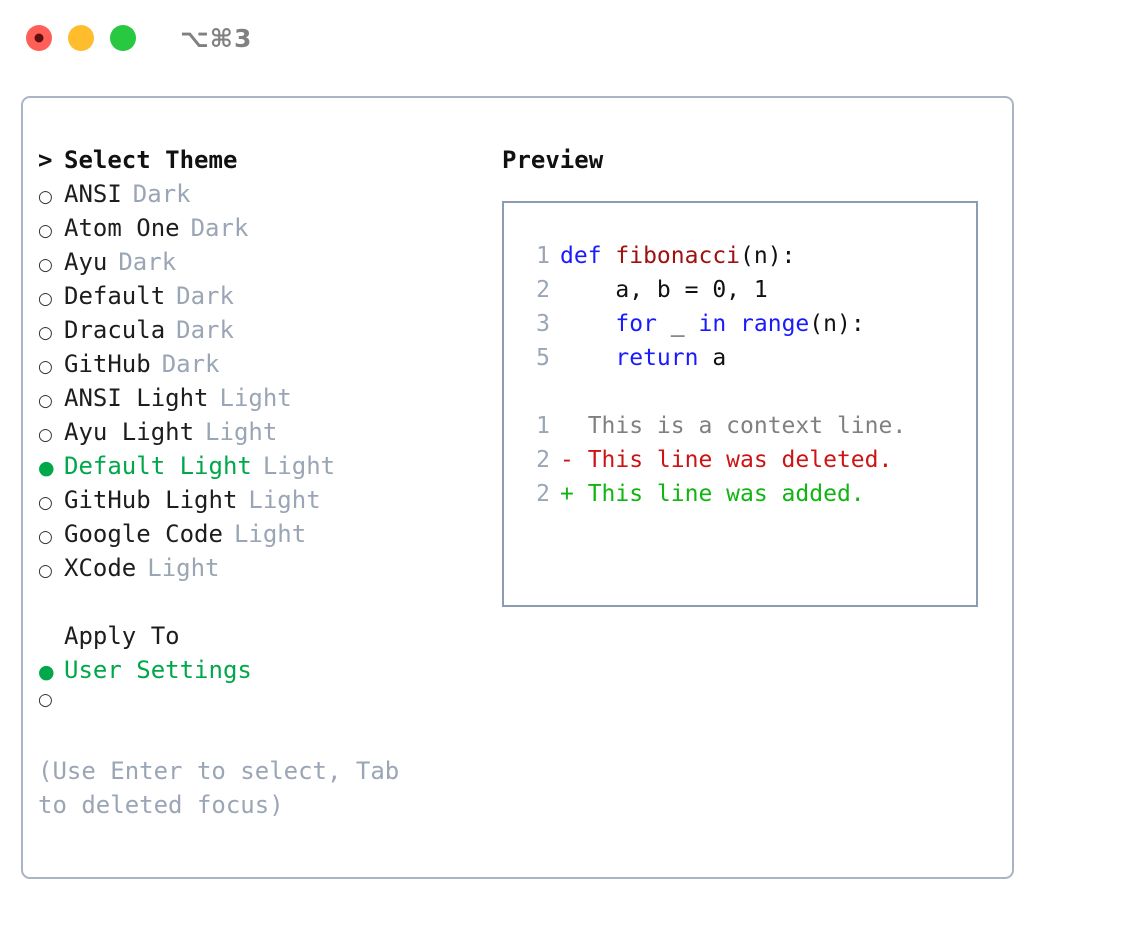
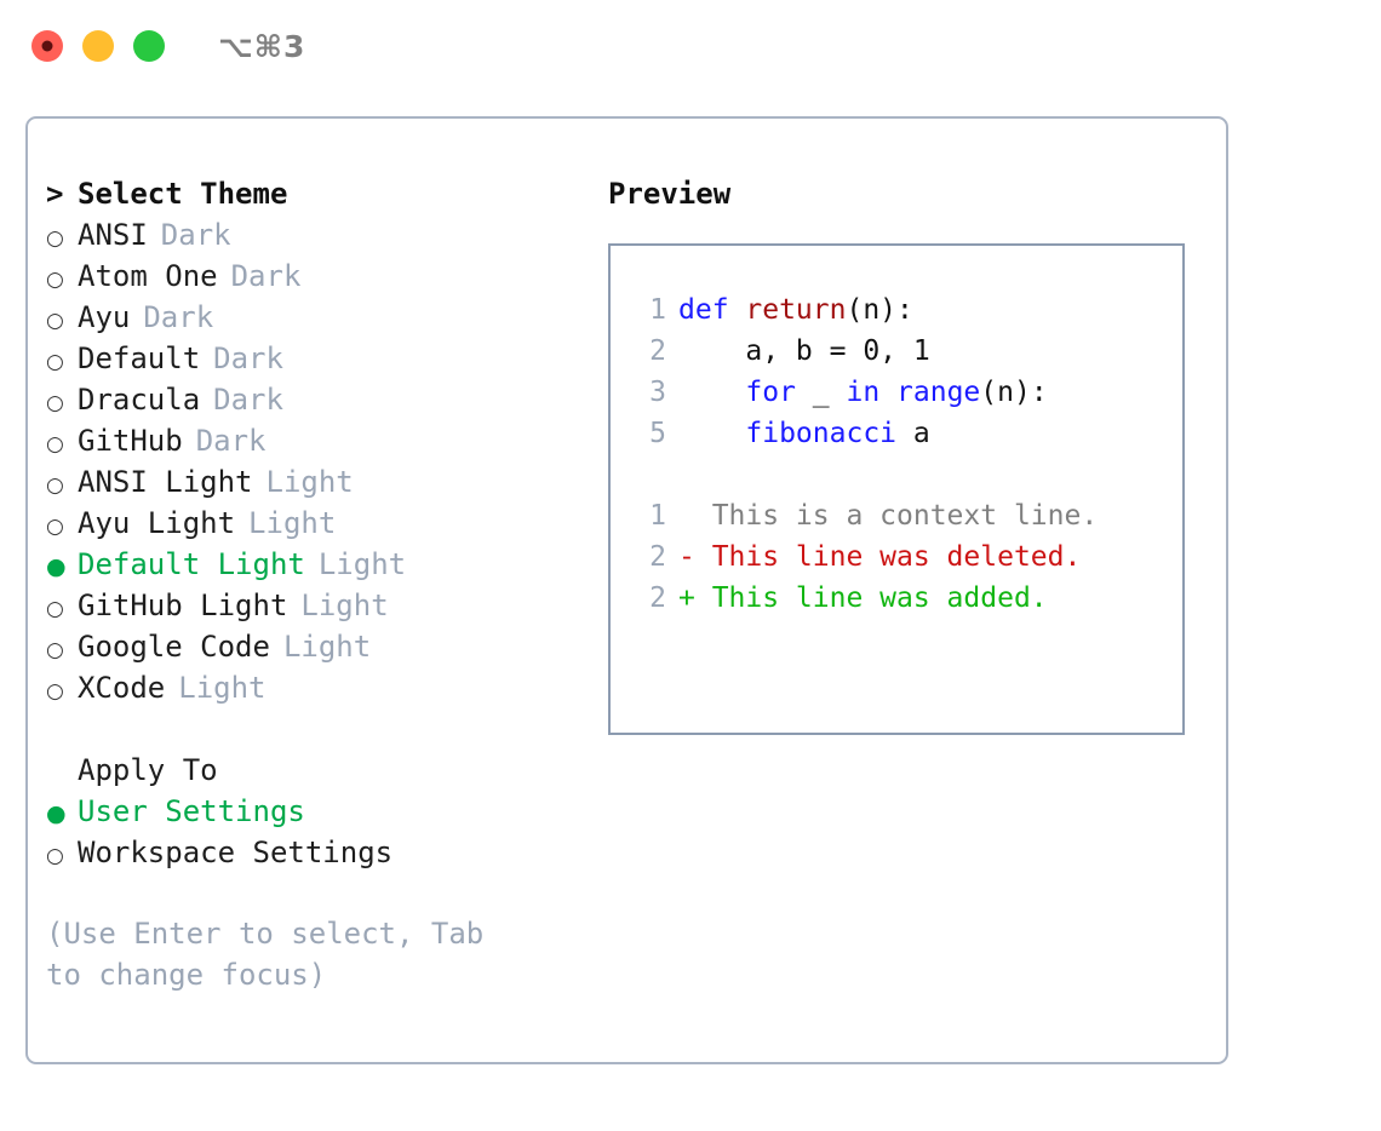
  ⌥⌘3
  >
  Select Theme
  ○
  ANSI
  Dark
  ○
  Atom One
  Dark
  ○
  Ayu
  Dark
  ○
  Default
  Dark
  ○
  Dracula
  Dark
  ○
  GitHub
  Dark
  ○
  ANSI Light
  Light
  ○
  Ayu Light
  Light
  ●
  Default Light
  Light
  ○
  GitHub Light
  Light
  ○
  Google Code
  Light
  ○
  XCode
  Light
  Apply To
  ●
  User Settings
  ○
+ Workspace Settings
- (Use Enter to select, Tab to deleted focus)
+ (Use Enter to select, Tab to change focus)
  Preview
  1
  def
- fibonacci
+ return
  (n):
  2
  a, b = 0, 1
  3
  for
  _
  in
  range
  (n):
  5
- return
+ fibonacci
  a
  1
  This is a context line.
  2
  - This line was deleted.
  2
  + This line was added.
